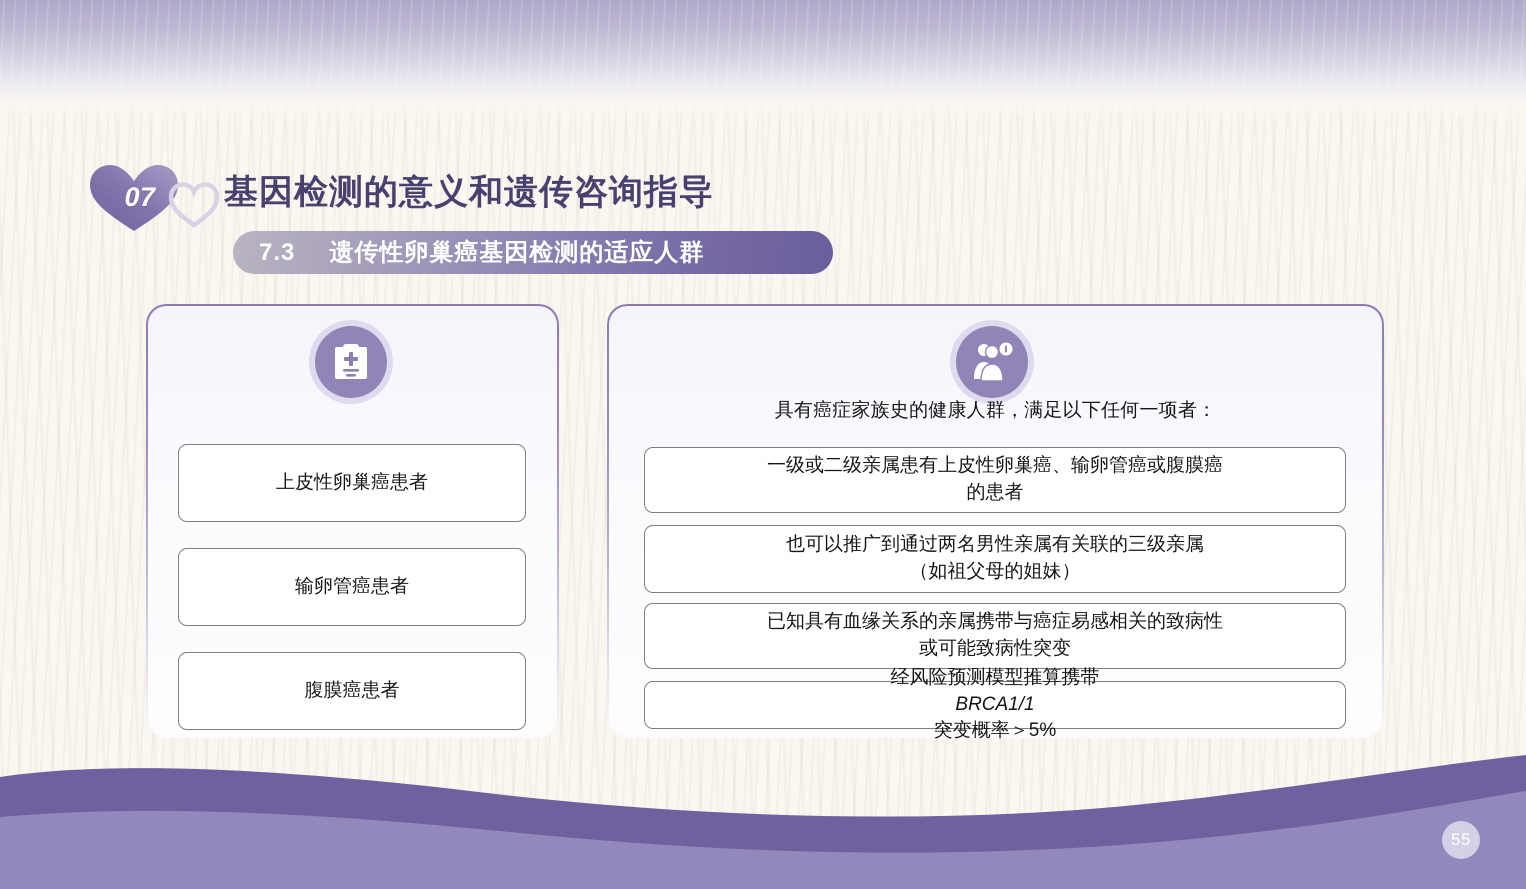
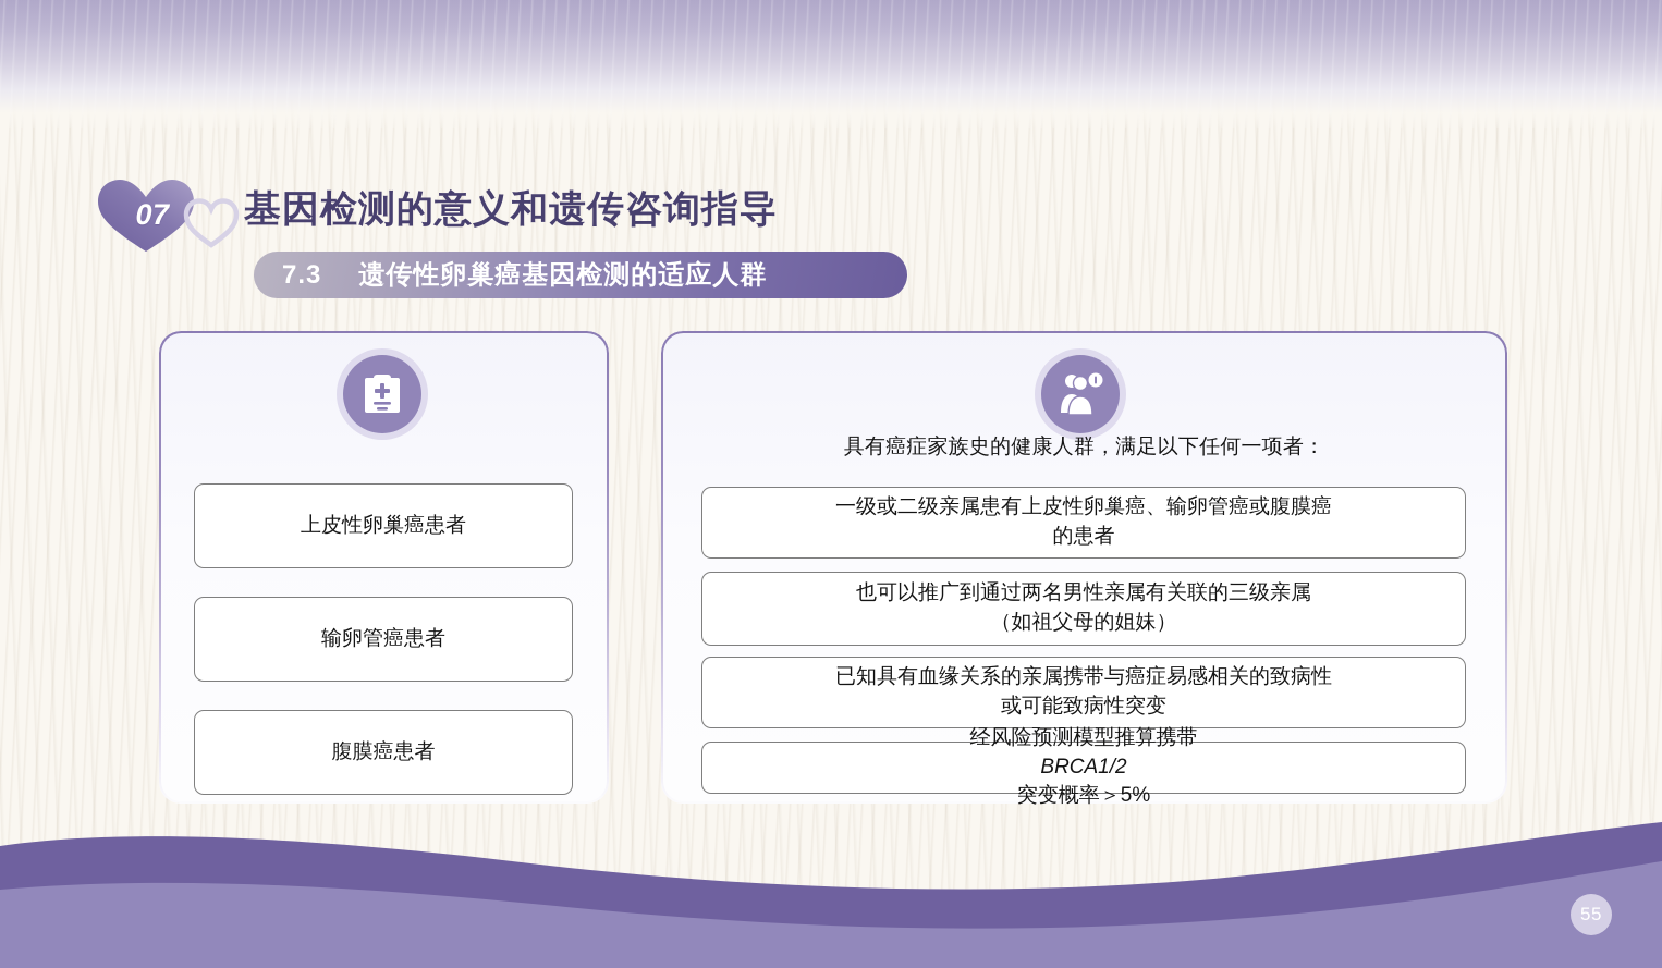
  07
  基因检测的意义和遗传咨询指导
  7.3
  遗传性卵巢癌基因检测的适应人群
  上皮性卵巢癌患者
  输卵管癌患者
  腹膜癌患者
  具有癌症家族史的健康人群，满足以下任何一项者：
  一级或二级亲属患有上皮性卵巢癌、输卵管癌或腹膜癌
  的患者
  也可以推广到通过两名男性亲属有关联的三级亲属
  （如祖父母的姐妹）
  已知具有血缘关系的亲属携带与癌症易感相关的致病性
  或可能致病性突变
  经风险预测模型推算携带
- BRCA1/1
+ BRCA1/2
  突变概率＞5%
  55
